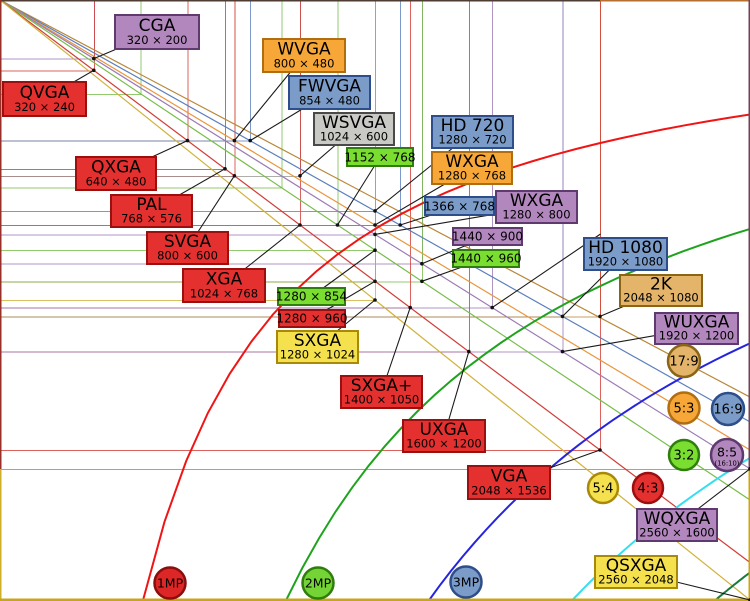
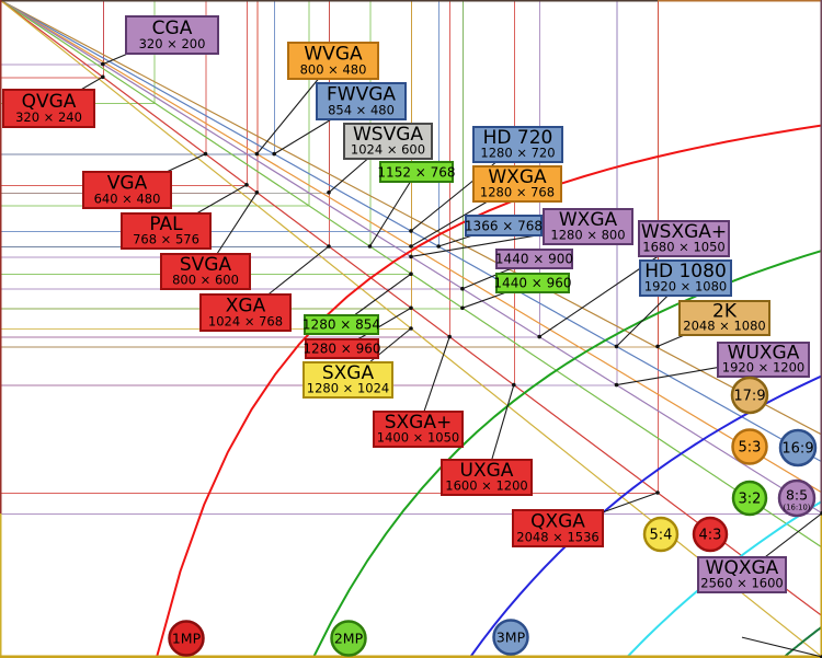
  CGA
  320 × 200
  QVGA
  320 × 240
- QXGA
+ VGA
  640 × 480
  PAL
  768 × 576
  SVGA
  800 × 600
  XGA
  1024 × 768
  WVGA
  800 × 480
  FWVGA
  854 × 480
  WSVGA
  1024 × 600
  1152 × 768
  HD 720
  1280 × 720
  WXGA
  1280 × 768
  1366 × 768
  WXGA
  1280 × 800
  1440 × 900
  1440 × 960
+ WSXGA+
+ 1680 × 1050
  HD 1080
  1920 × 1080
  2K
  2048 × 1080
  1280 × 854
  1280 × 960
  SXGA
  1280 × 1024
  WUXGA
  1920 × 1200
  SXGA+
  1400 × 1050
  UXGA
  1600 × 1200
- VGA
+ QXGA
  2048 × 1536
  WQXGA
  2560 × 1600
- QSXGA
- 2560 × 2048
  17:9
  16:9
  5:3
  8:5
  (16:10)
  3:2
  4:3
  5:4
  1MP
  2MP
  3MP
